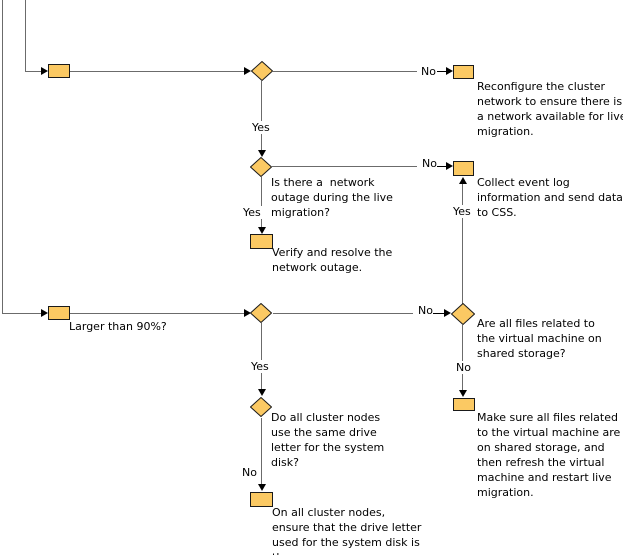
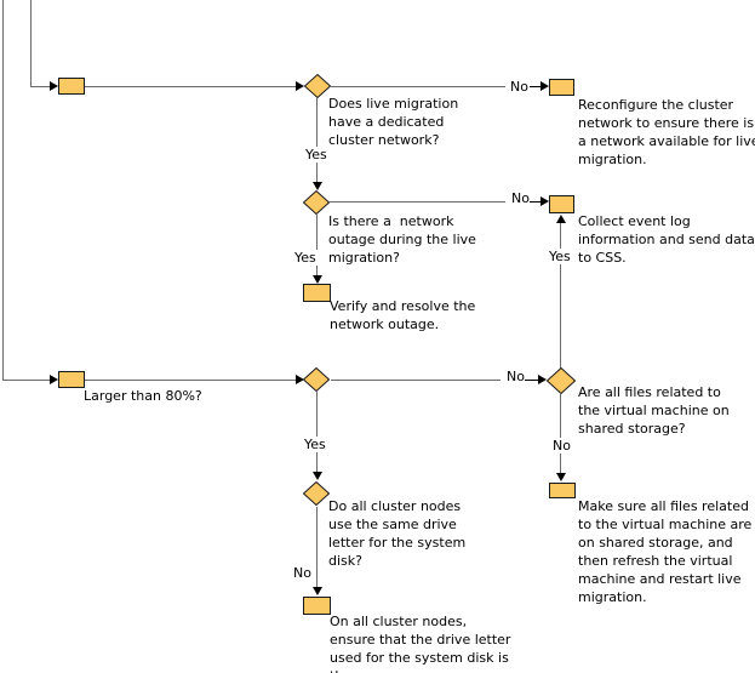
+ Does live migration
+ have a dedicated
+ cluster network?
  No
  Reconfigure the cluster
  network to ensure there is
  a network available for liv
  migration.
  Yes
  Is there a network
  outage during the live
  migration?
  No
  Collect event log
  information and send data
  to CSS.
  Yes
  Verify and resolve the
  network outage.
  Yes
- Larger than 90%?
+ Larger than 80%?
  No
  Are all files related to
  the virtual machine on
  shared storage?
  Yes
  No
  Make sure all files related
  to the virtual machine are
  on shared storage, and
  then refresh the virtual
  machine and restart live
  migration.
  Do all cluster nodes
  use the same drive
  letter for the system
  disk?
  No
  On all cluster nodes,
  ensure that the drive letter
  used for the system disk is
